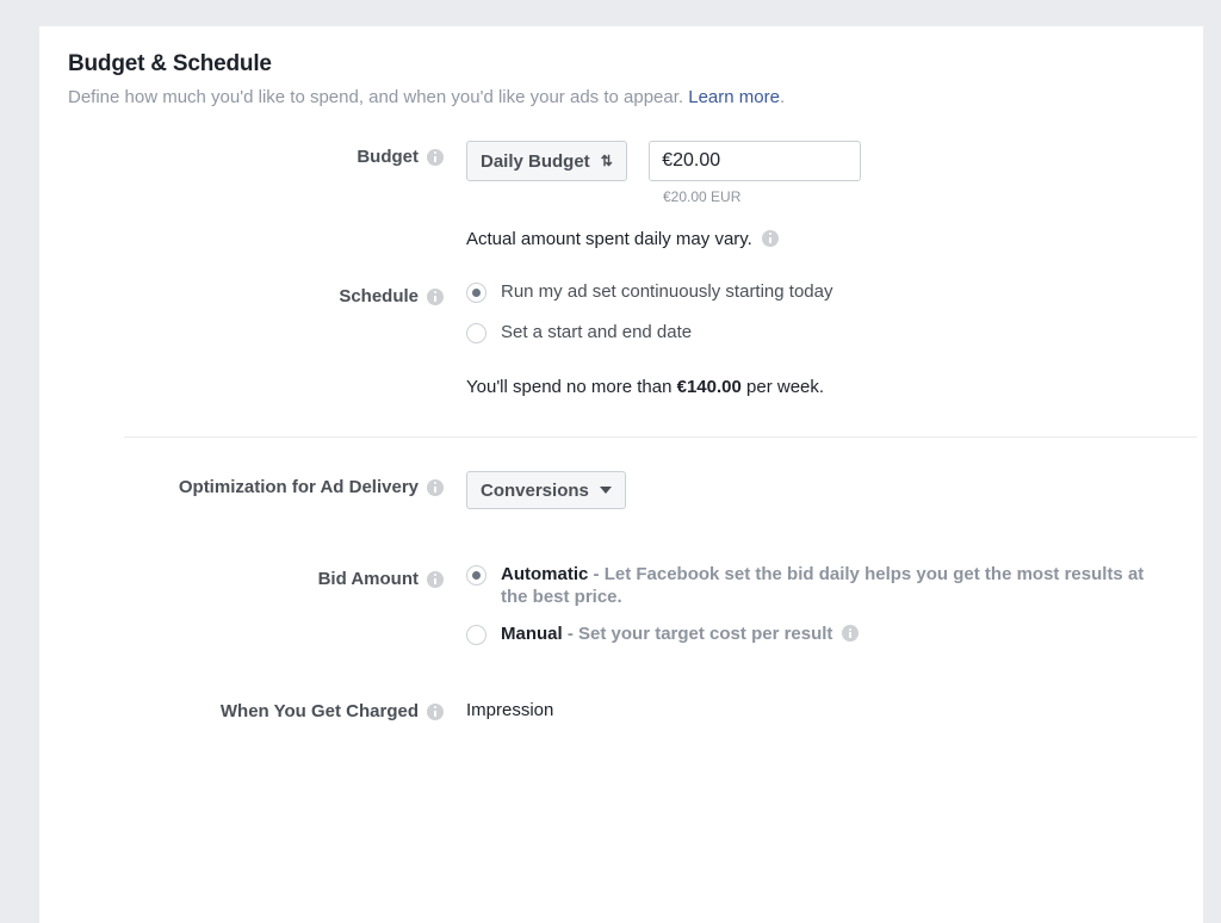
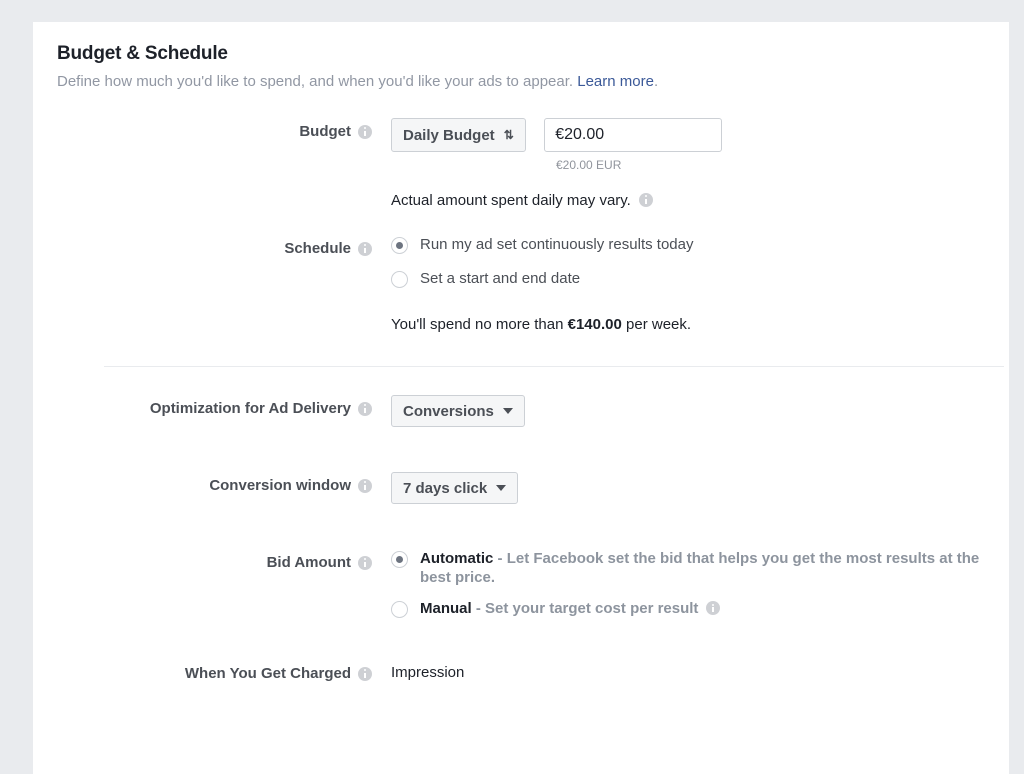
  Budget & Schedule
  Define how much you'd like to spend, and when you'd like your ads to appear. Learn more.
  Budget
  Daily Budget
  ⇅
  €20.00
  €20.00 EUR
  Actual amount spent daily may vary.
  Schedule
- Run my ad set continuously starting today
+ Run my ad set continuously results today
  Set a start and end date
  You'll spend no more than €140.00 per week.
  Optimization for Ad Delivery
  Conversions
+ Conversion window
+ 7 days click
  Bid Amount
- Automatic - Let Facebook set the bid daily helps you get the most results at the best price.
+ Automatic - Let Facebook set the bid that helps you get the most results at the best price.
  Manual - Set your target cost per result
  When You Get Charged
  Impression
